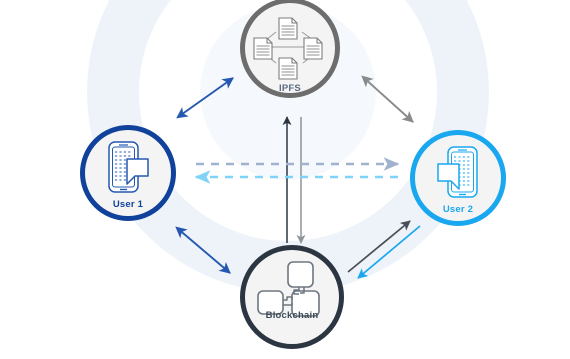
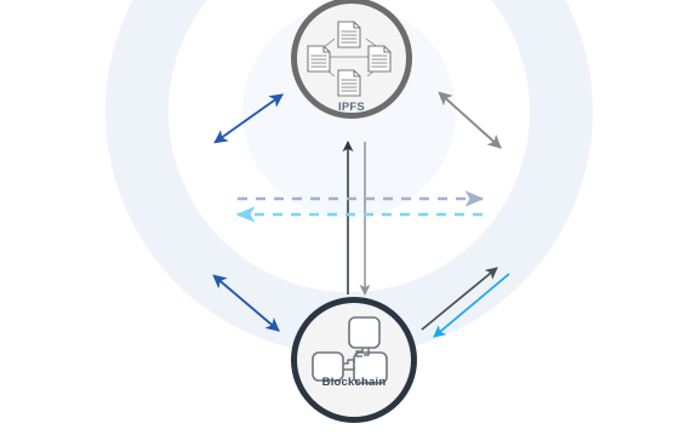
  IPFS
- User 1
- User 2
  Blockchain
